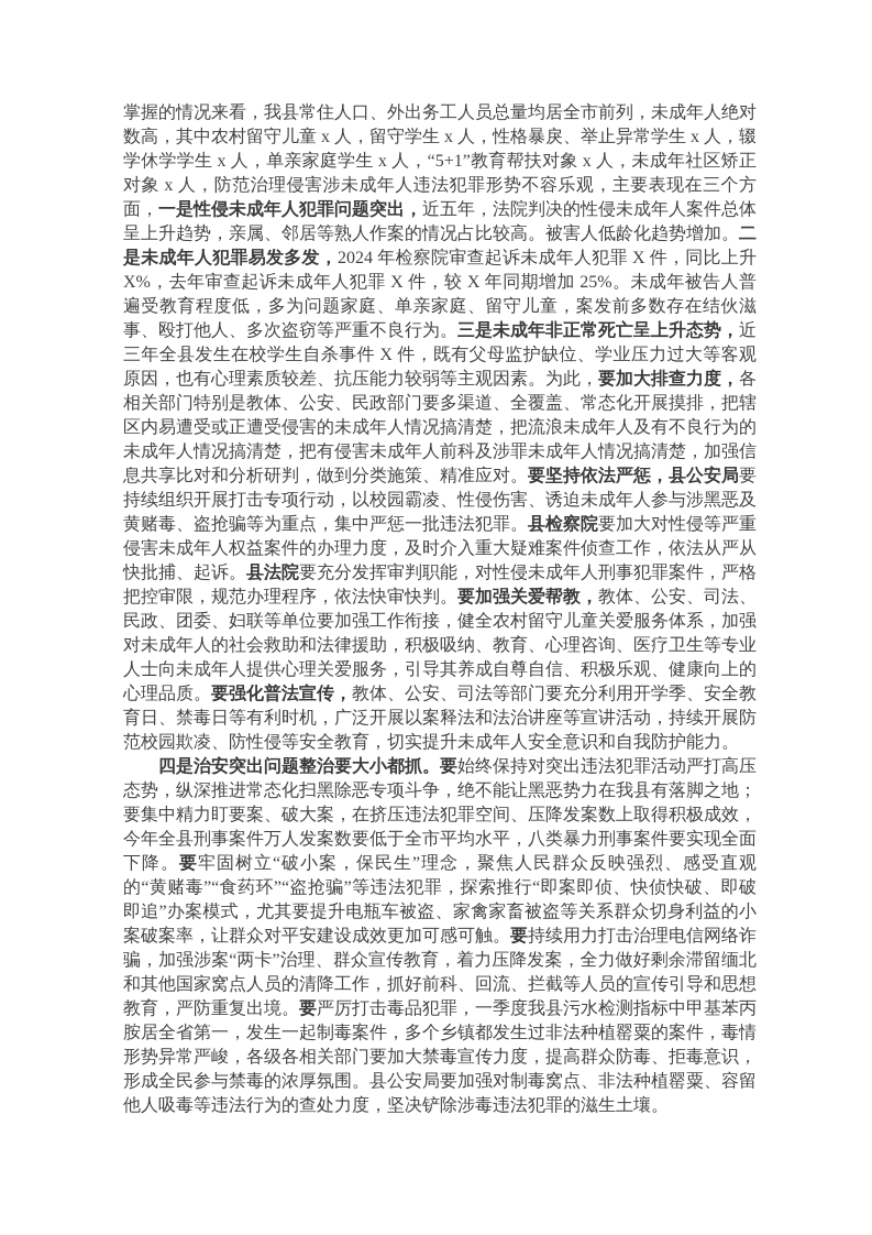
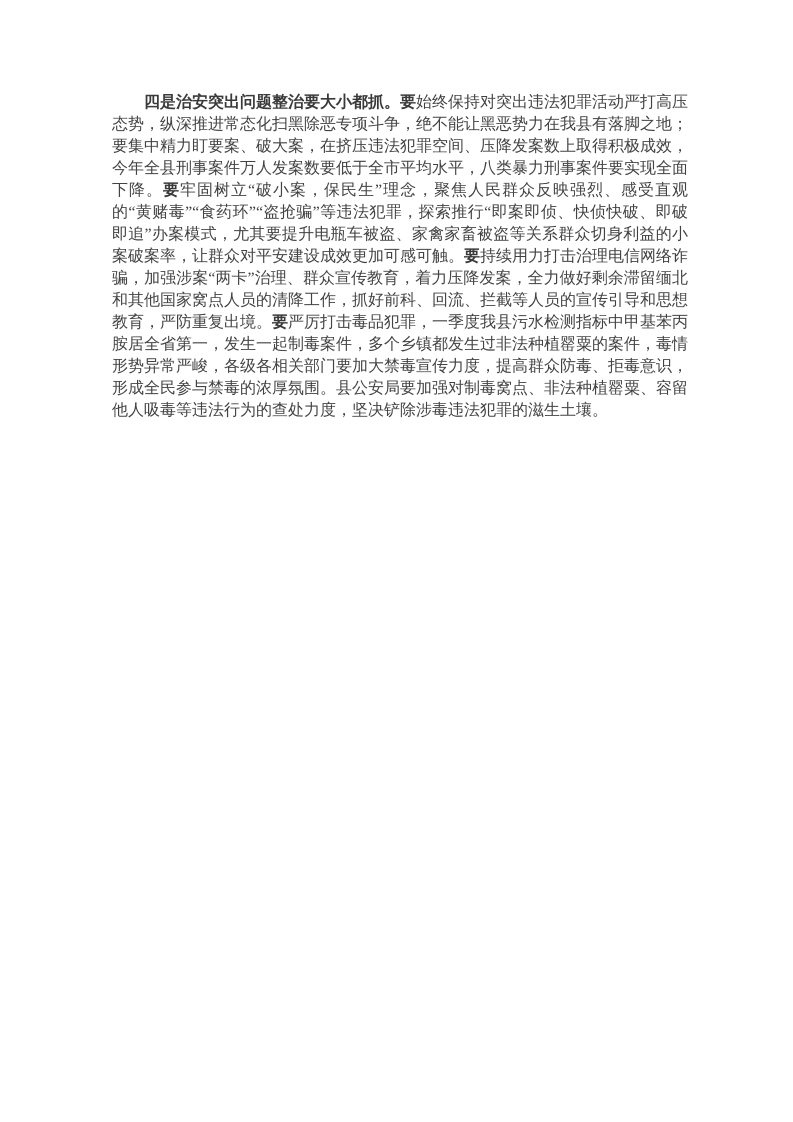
- 掌握的情况来看，我县常住人口、外出务工人员总量均居全市前列，未成年人绝对数高，其中农村留守儿童 x 人，留守学生 x 人，性格暴戾、举止异常学生 x 人，辍学休学学生 x 人，单亲家庭学生 x 人，“5+1”教育帮扶对象 x 人，未成年社区矫正对象 x 人，防范治理侵害涉未成年人违法犯罪形势不容乐观，主要表现在三个方面，一是性侵未成年人犯罪问题突出，近五年，法院判决的性侵未成年人案件总体呈上升趋势，亲属、邻居等熟人作案的情况占比较高。被害人低龄化趋势增加。二是未成年人犯罪易发多发，2024 年检察院审查起诉未成年人犯罪 X 件，同比上升 X%，去年审查起诉未成年人犯罪 X 件，较 X 年同期增加 25%。未成年被告人普遍受教育程度低，多为问题家庭、单亲家庭、留守儿童，案发前多数存在结伙滋事、殴打他人、多次盗窃等严重不良行为。三是未成年非正常死亡呈上升态势，近三年全县发生在校学生自杀事件 X 件，既有父母监护缺位、学业压力过大等客观原因，也有心理素质较差、抗压能力较弱等主观因素。为此，要加大排查力度，各相关部门特别是教体、公安、民政部门要多渠道、全覆盖、常态化开展摸排，把辖区内易遭受或正遭受侵害的未成年人情况搞清楚，把流浪未成年人及有不良行为的未成年人情况搞清楚，把有侵害未成年人前科及涉罪未成年人情况搞清楚，加强信息共享比对和分析研判，做到分类施策、精准应对。要坚持依法严惩，县公安局要持续组织开展打击专项行动，以校园霸凌、性侵伤害、诱迫未成年人参与涉黑恶及黄赌毒、盗抢骗等为重点，集中严惩一批违法犯罪。县检察院要加大对性侵等严重侵害未成年人权益案件的办理力度，及时介入重大疑难案件侦查工作，依法从严从快批捕、起诉。县法院要充分发挥审判职能，对性侵未成年人刑事犯罪案件，严格把控审限，规范办理程序，依法快审快判。要加强关爱帮教，教体、公安、司法、民政、团委、妇联等单位要加强工作衔接，健全农村留守儿童关爱服务体系，加强对未成年人的社会救助和法律援助，积极吸纳、教育、心理咨询、医疗卫生等专业人士向未成年人提供心理关爱服务，引导其养成自尊自信、积极乐观、健康向上的心理品质。要强化普法宣传，教体、公安、司法等部门要充分利用开学季、安全教育日、禁毒日等有利时机，广泛开展以案释法和法治讲座等宣讲活动，持续开展防范校园欺凌、防性侵等安全教育，切实提升未成年人安全意识和自我防护能力。
  四是治安突出问题整治要大小都抓。要始终保持对突出违法犯罪活动严打高压态势，纵深推进常态化扫黑除恶专项斗争，绝不能让黑恶势力在我县有落脚之地；要集中精力盯要案、破大案，在挤压违法犯罪空间、压降发案数上取得积极成效，今年全县刑事案件万人发案数要低于全市平均水平，八类暴力刑事案件要实现全面下降。要牢固树立“破小案，保民生”理念，聚焦人民群众反映强烈、感受直观的“黄赌毒”“食药环”“盗抢骗”等违法犯罪，探索推行“即案即侦、快侦快破、即破即追”办案模式，尤其要提升电瓶车被盗、家禽家畜被盗等关系群众切身利益的小案破案率，让群众对平安建设成效更加可感可触。要持续用力打击治理电信网络诈骗，加强涉案“两卡”治理、群众宣传教育，着力压降发案，全力做好剩余滞留缅北和其他国家窝点人员的清降工作，抓好前科、回流、拦截等人员的宣传引导和思想教育，严防重复出境。要严厉打击毒品犯罪，一季度我县污水检测指标中甲基苯丙胺居全省第一，发生一起制毒案件，多个乡镇都发生过非法种植罂粟的案件，毒情形势异常严峻，各级各相关部门要加大禁毒宣传力度，提高群众防毒、拒毒意识，形成全民参与禁毒的浓厚氛围。县公安局要加强对制毒窝点、非法种植罂粟、容留他人吸毒等违法行为的查处力度，坚决铲除涉毒违法犯罪的滋生土壤。
